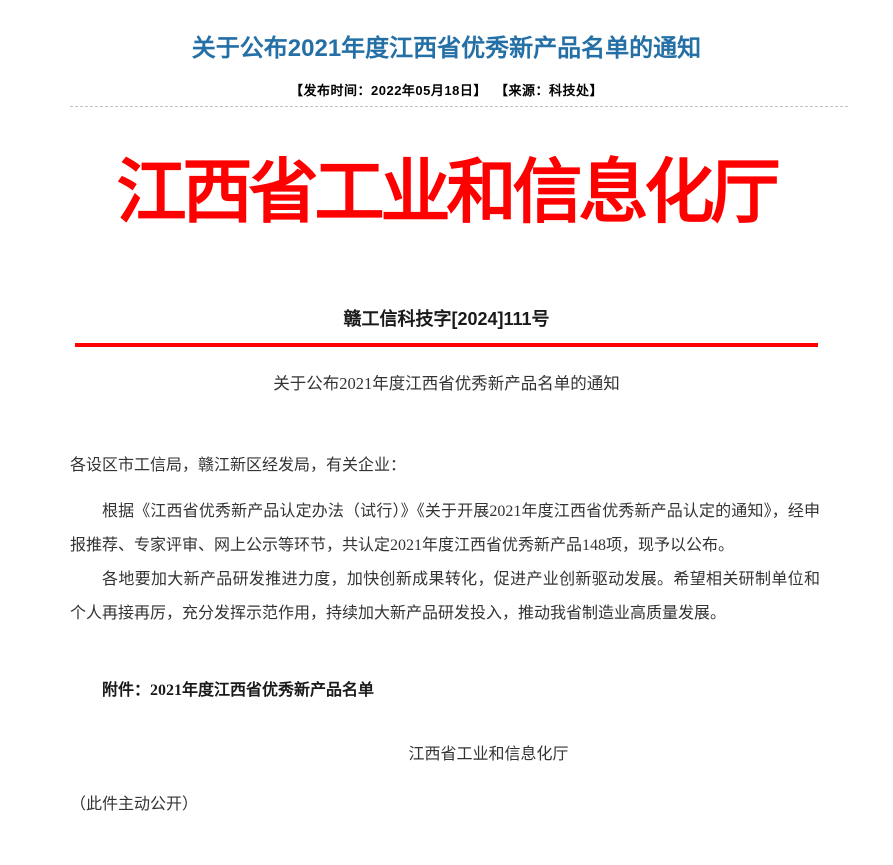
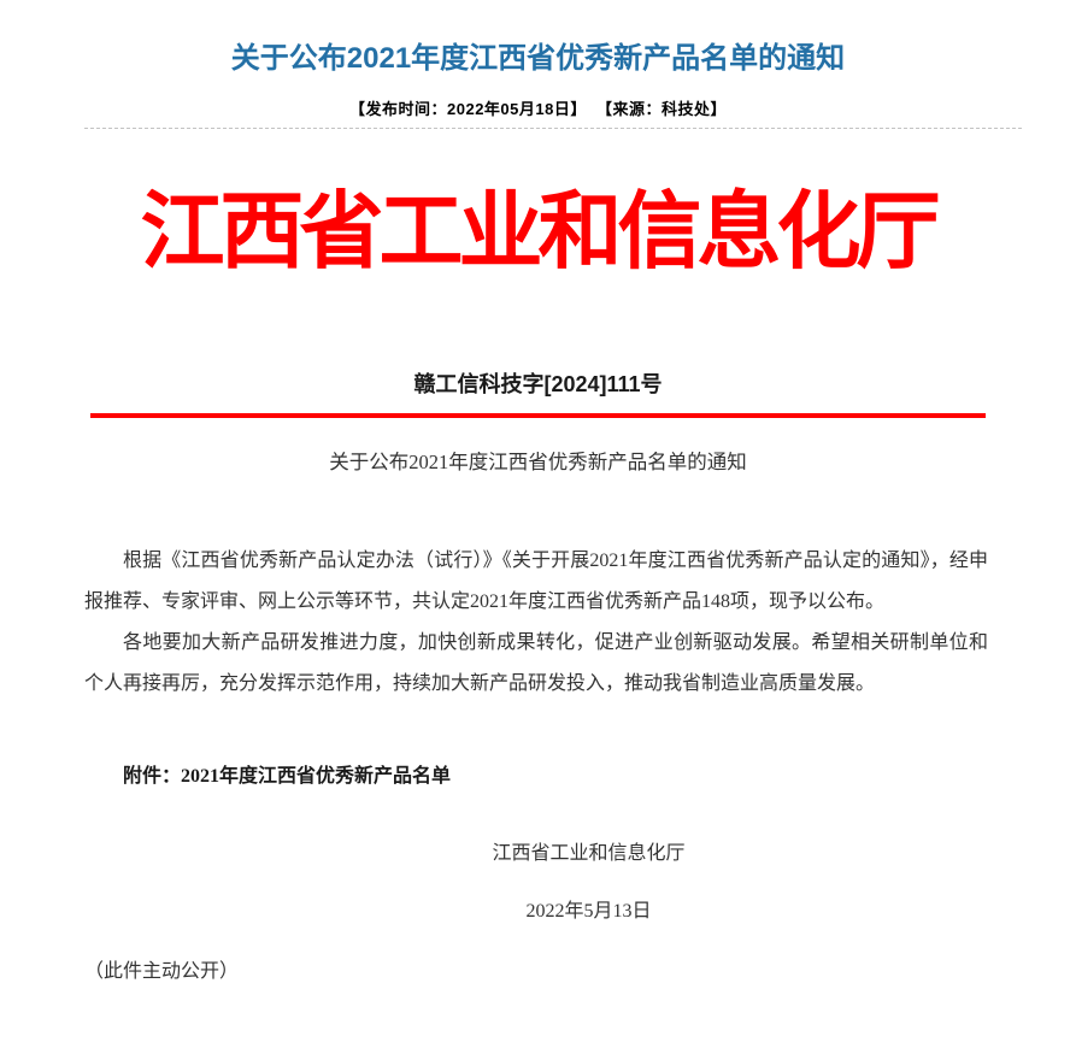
  关于公布2021年度江西省优秀新产品名单的通知
  【发布时间：2022年05月18日】 【来源：科技处】
  江西省工业和信息化厅
  赣工信科技字[2024]111号
  关于公布2021年度江西省优秀新产品名单的通知
- 各设区市工信局，赣江新区经发局，有关企业：
  根据《江西省优秀新产品认定办法（试行）》《关于开展2021年度江西省优秀新产品认定的通知》，经申报推荐、专家评审、网上公示等环节，共认定2021年度江西省优秀新产品148项，现予以公布。
  各地要加大新产品研发推进力度，加快创新成果转化，促进产业创新驱动发展。希望相关研制单位和个人再接再厉，充分发挥示范作用，持续加大新产品研发投入，推动我省制造业高质量发展。
  附件：2021年度江西省优秀新产品名单
  江西省工业和信息化厅
+ 2022年5月13日
  （此件主动公开）
